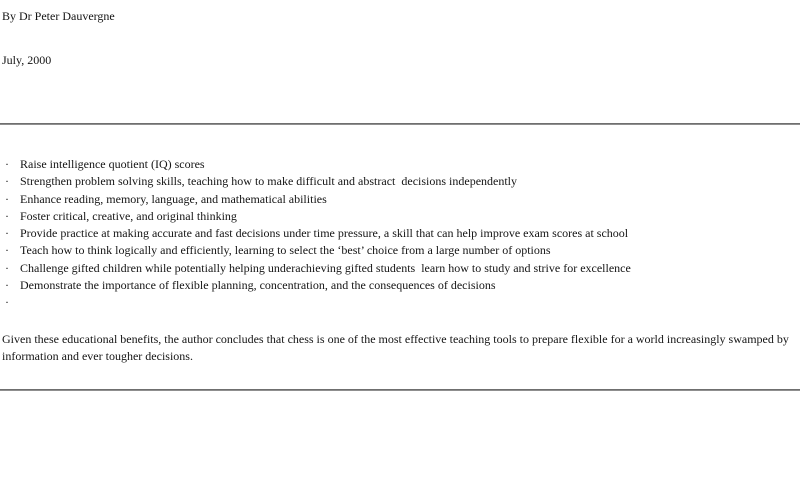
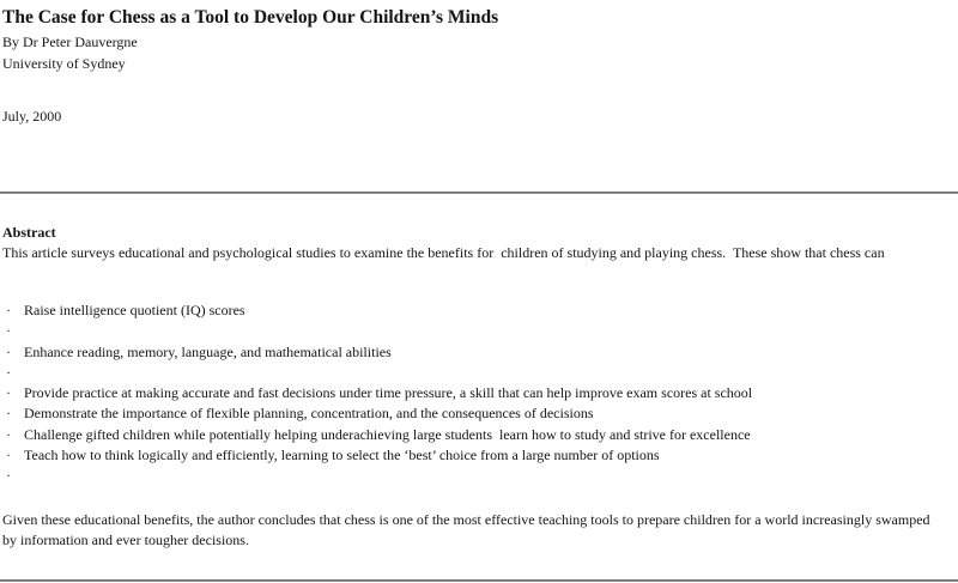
+ The Case for Chess as a Tool to Develop Our Children’s Minds
  By Dr Peter Dauvergne
+ University of Sydney
  July, 2000
+ Abstract
+ This article surveys educational and psychological studies to examine the benefits for children of studying and playing chess. These show that chess can
  ·
  Raise intelligence quotient (IQ) scores
  ·
- Strengthen problem solving skills, teaching how to make difficult and abstract decisions independently
  ·
  Enhance reading, memory, language, and mathematical abilities
  ·
- Foster critical, creative, and original thinking
  ·
  Provide practice at making accurate and fast decisions under time pressure, a skill that can help improve exam scores at school
  ·
- Teach how to think logically and efficiently, learning to select the ‘best’ choice from a large number of options
+ Demonstrate the importance of flexible planning, concentration, and the consequences of decisions
  ·
- Challenge gifted children while potentially helping underachieving gifted students learn how to study and strive for excellence
+ Challenge gifted children while potentially helping underachieving large students learn how to study and strive for excellence
  ·
- Demonstrate the importance of flexible planning, concentration, and the consequences of decisions
+ Teach how to think logically and efficiently, learning to select the ‘best’ choice from a large number of options
  ·
- Given these educational benefits, the author concludes that chess is one of the most effective teaching tools to prepare flexible for a world increasingly swamped by information and ever tougher decisions.
+ Given these educational benefits, the author concludes that chess is one of the most effective teaching tools to prepare children for a world increasingly swamped by information and ever tougher decisions.
